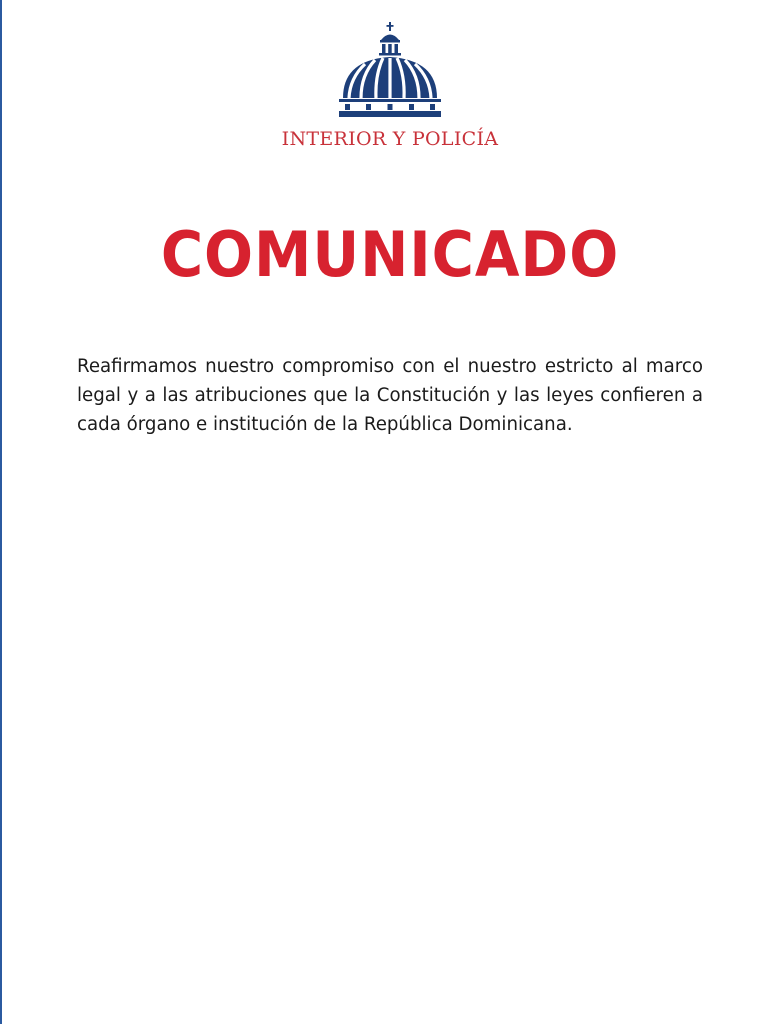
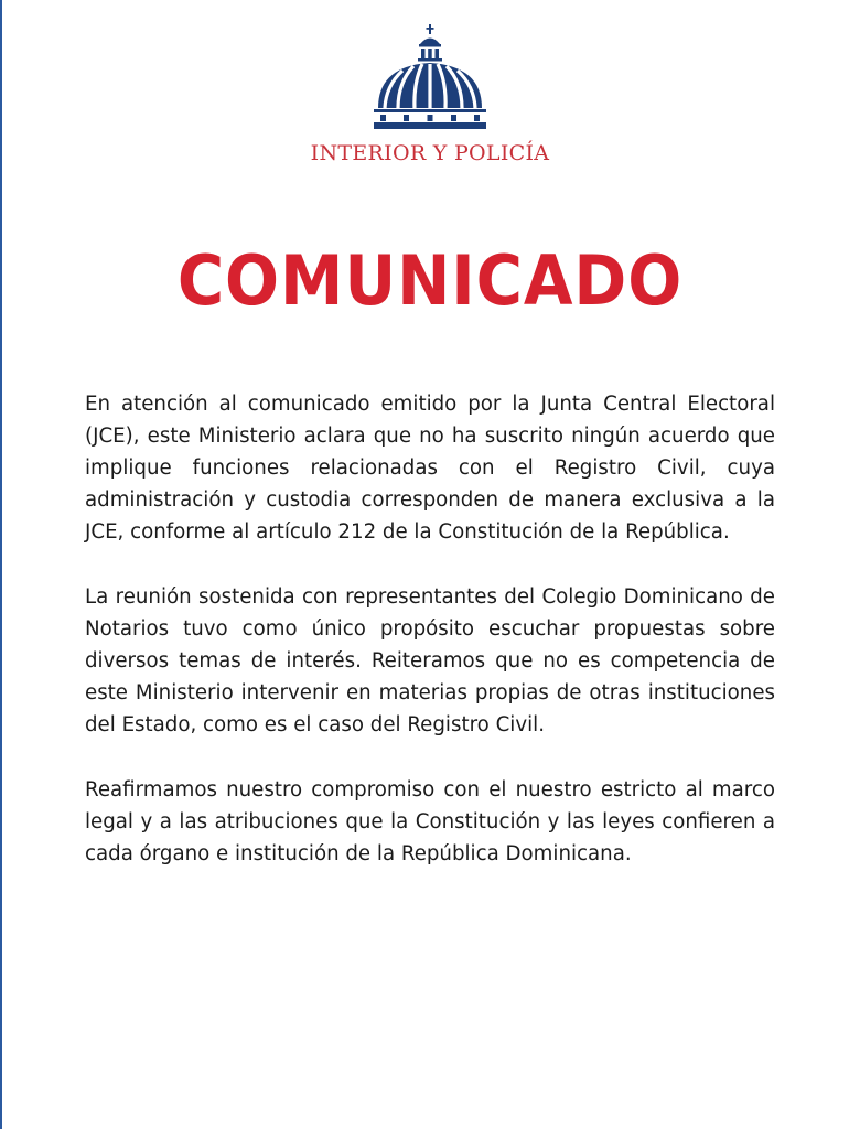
  INTERIOR Y POLICÍA
  COMUNICADO
+ En atención al comunicado emitido por la Junta Central Electoral (JCE), este Ministerio aclara que no ha suscrito ningún acuerdo que implique funciones relacionadas con el Registro Civil, cuya administración y custodia corresponden de manera exclusiva a la JCE, conforme al artículo 212 de la Constitución de la República.
+ La reunión sostenida con representantes del Colegio Dominicano de Notarios tuvo como único propósito escuchar propuestas sobre diversos temas de interés. Reiteramos que no es competencia de este Ministerio intervenir en materias propias de otras instituciones del Estado, como es el caso del Registro Civil.
  Reafirmamos nuestro compromiso con el nuestro estricto al marco legal y a las atribuciones que la Constitución y las leyes confieren a cada órgano e institución de la República Dominicana.
